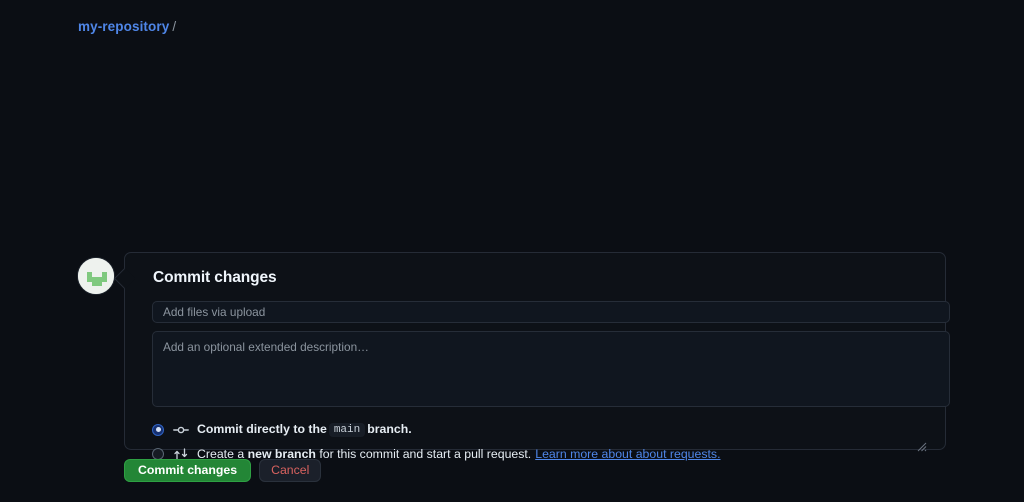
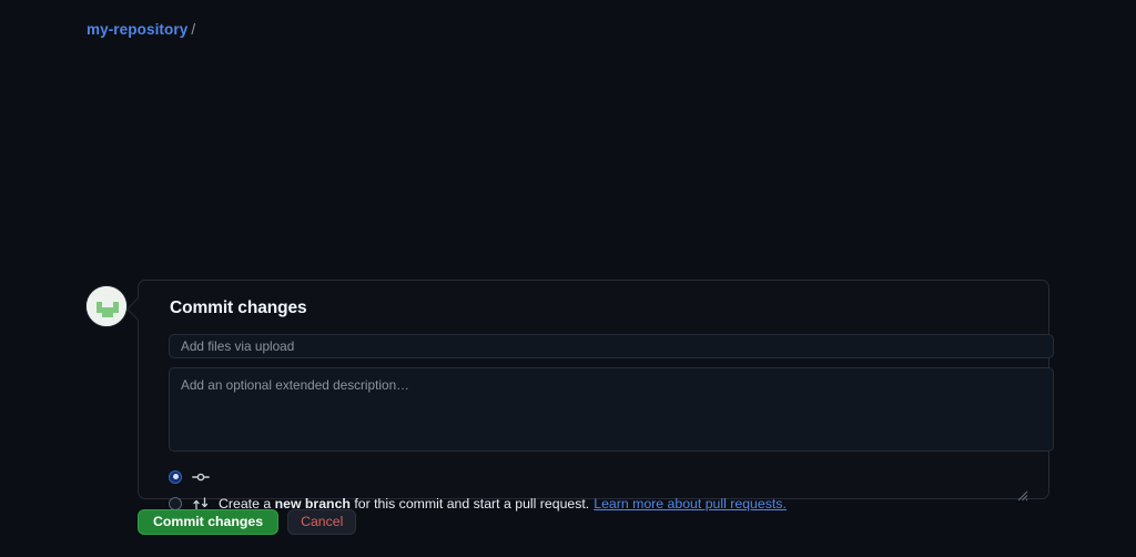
  my-repository /
  Commit changes
  Add files via upload
  Add an optional extended description…
- Commit directly to the main branch.
- Create a new branch for this commit and start a pull request. Learn more about about requests.
+ Create a new branch for this commit and start a pull request. Learn more about pull requests.
  Commit changes
  Cancel
